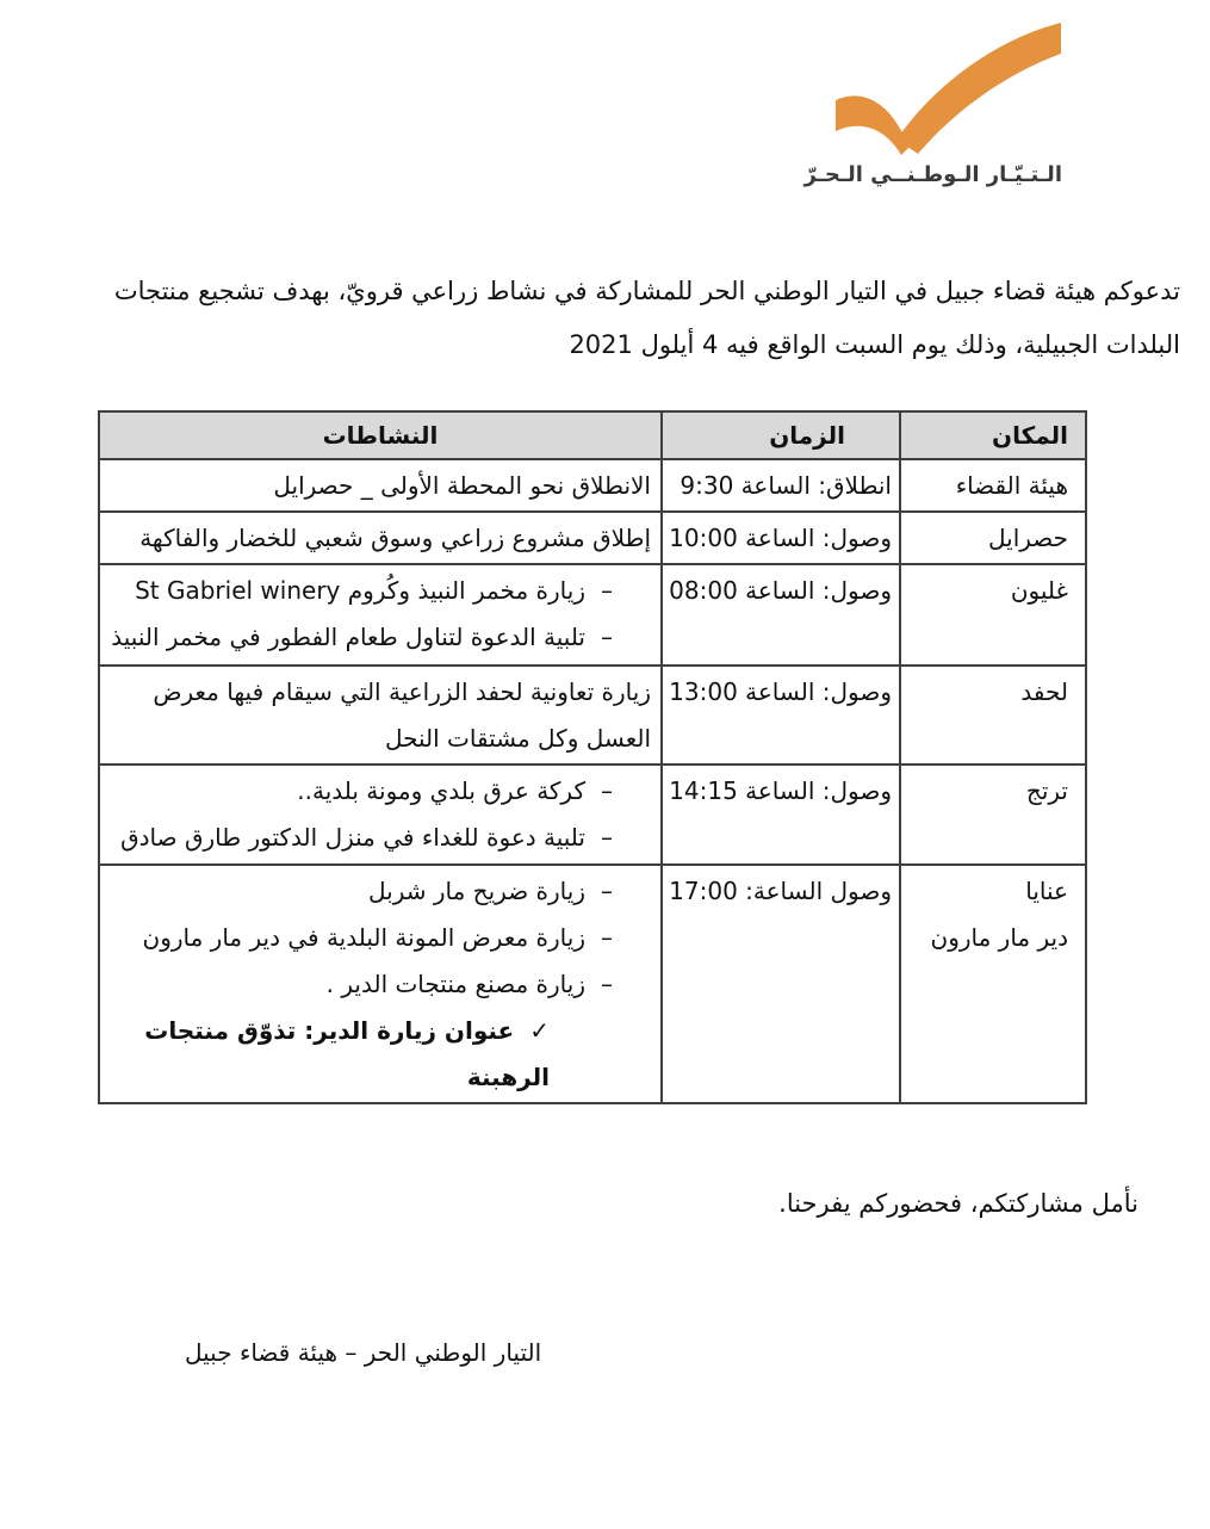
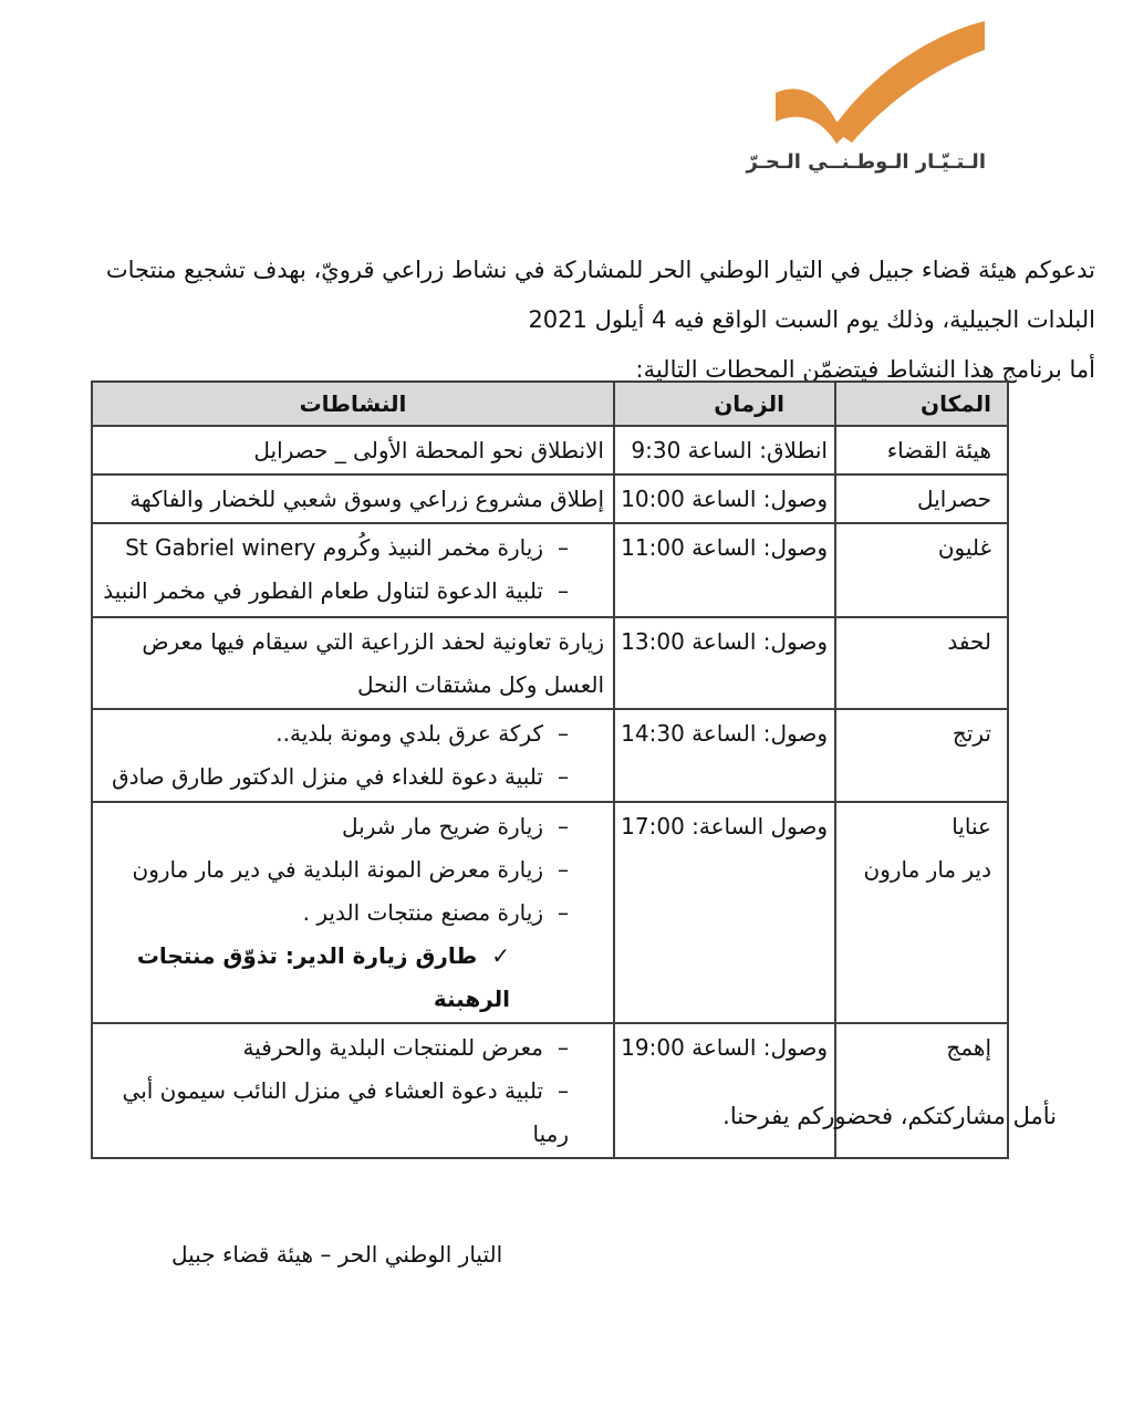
  الـتـيّـار الـوطـنــي الـحـرّ
  تدعوكم هيئة قضاء جبيل في التيار الوطني الحر للمشاركة في نشاط زراعي قرويّ، بهدف تشجيع منتجات
  البلدات الجبيلية، وذلك يوم السبت الواقع فيه 4 أيلول 2021
+ أما برنامج هذا النشاط فيتضمّن المحطات التالية:
  المكان	الزمان	النشاطات
  هيئة القضاء	انطلاق: الساعة 9:30	الانطلاق نحو المحطة الأولى _ حصرايل
  حصرايل	وصول: الساعة 10:00	إطلاق مشروع زراعي وسوق شعبي للخضار والفاكهة
- غليون	وصول: الساعة 08:00	–زيارة مخمر النبيذ وكُروم St Gabriel winery –تلبية الدعوة لتناول طعام الفطور في مخمر النبيذ
+ غليون	وصول: الساعة 11:00	–زيارة مخمر النبيذ وكُروم St Gabriel winery –تلبية الدعوة لتناول طعام الفطور في مخمر النبيذ
  لحفد	وصول: الساعة 13:00	زيارة تعاونية لحفد الزراعية التي سيقام فيها معرض العسل وكل مشتقات النحل
- ترتج	وصول: الساعة 14:15	–كركة عرق بلدي ومونة بلدية.. –تلبية دعوة للغداء في منزل الدكتور طارق صادق
+ ترتج	وصول: الساعة 14:30	–كركة عرق بلدي ومونة بلدية.. –تلبية دعوة للغداء في منزل الدكتور طارق صادق
- عنايا دير مار مارون	وصول الساعة: 17:00	–زيارة ضريح مار شربل –زيارة معرض المونة البلدية في دير مار مارون –زيارة مصنع منتجات الدير . ✓عنوان زيارة الدير: تذوّق منتجات الرهبنة
+ عنايا دير مار مارون	وصول الساعة: 17:00	–زيارة ضريح مار شربل –زيارة معرض المونة البلدية في دير مار مارون –زيارة مصنع منتجات الدير . ✓طارق زيارة الدير: تذوّق منتجات الرهبنة
+ إهمج	وصول: الساعة 19:00	–معرض للمنتجات البلدية والحرفية –تلبية دعوة العشاء في منزل النائب سيمون أبي رميا
  نأمل مشاركتكم، فحضوركم يفرحنا.
  التيار الوطني الحر – هيئة قضاء جبيل
